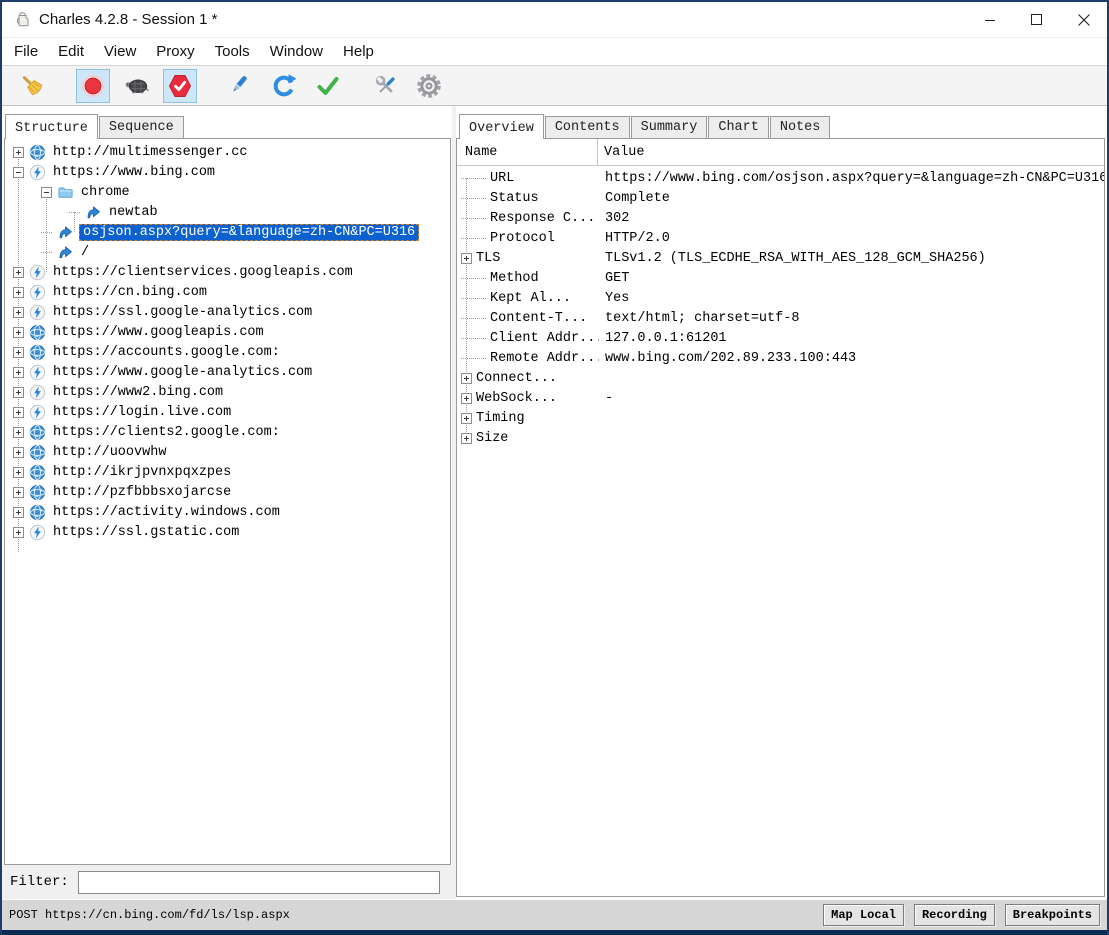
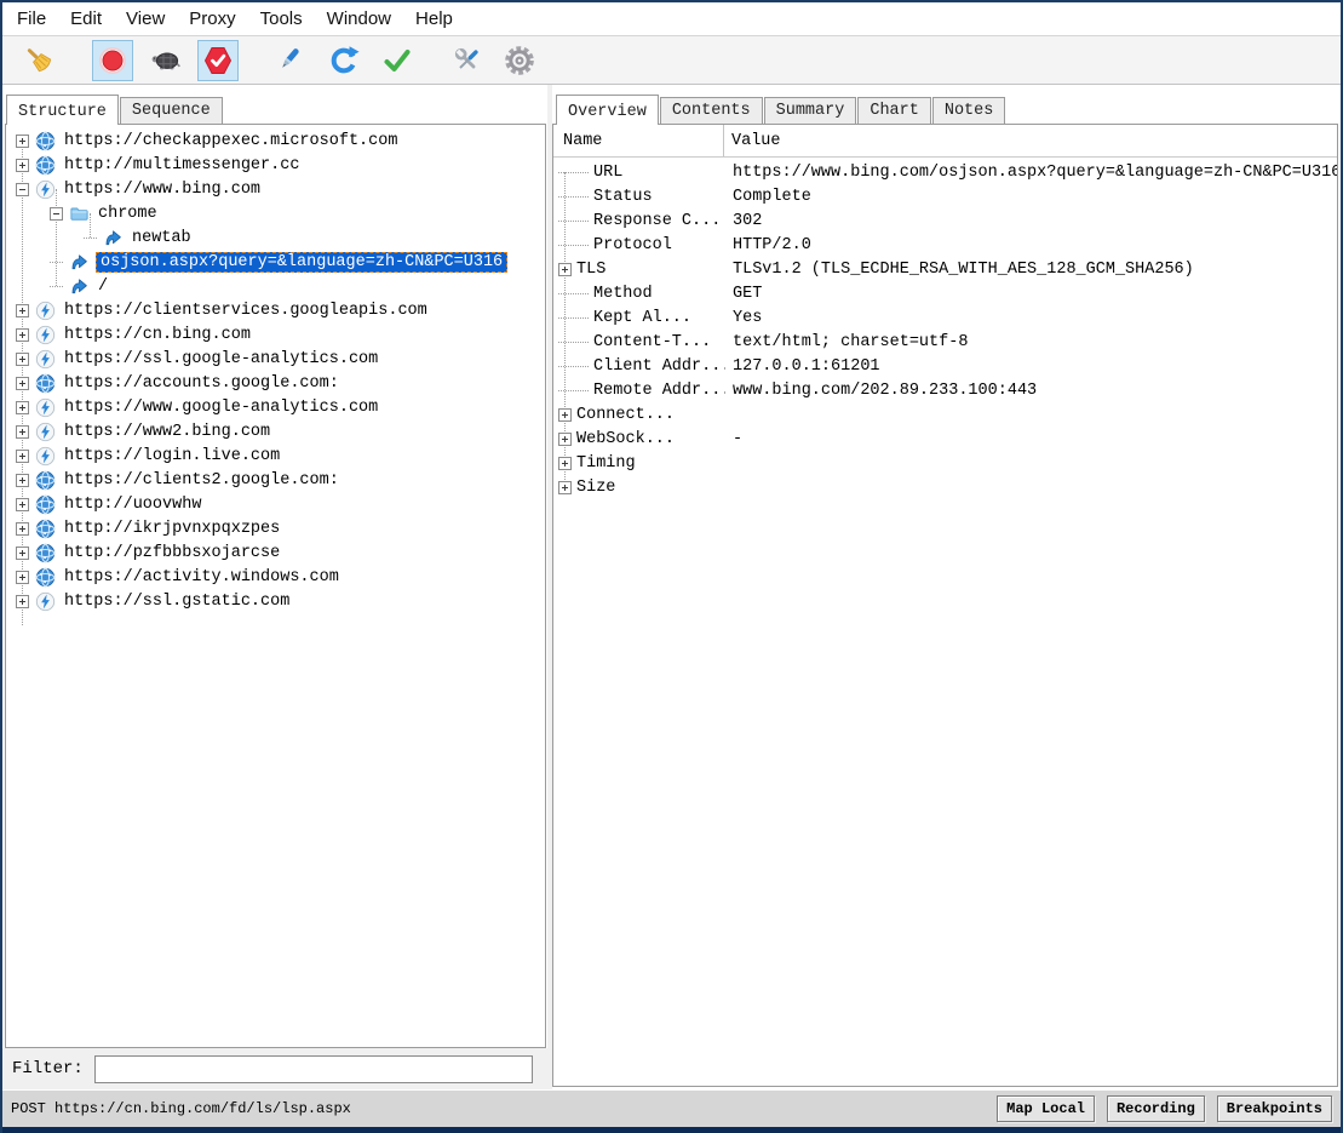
- Charles 4.2.8 - Session 1 *
  File
  Edit
  View
  Proxy
  Tools
  Window
  Help
  Structure
  Sequence
+ https://checkappexec.microsoft.com
  http://multimessenger.cc
  https://www.bing.com
  chrome
  newtab
  osjson.aspx?query=&language=zh-CN&PC=U316
  /
  https://clientservices.googleapis.com
  https://cn.bing.com
  https://ssl.google-analytics.com
- https://www.googleapis.com
  https://accounts.google.com:
  https://www.google-analytics.com
  https://www2.bing.com
  https://login.live.com
  https://clients2.google.com:
  http://uoovwhw
  http://ikrjpvnxpqxzpes
  http://pzfbbbsxojarcse
  https://activity.windows.com
  https://ssl.gstatic.com
  Filter:
  Overview
  Contents
  Summary
  Chart
  Notes
  Name
  Value
  URL
  https://www.bing.com/osjson.aspx?query=&language=zh-CN&PC=U316
  Status
  Complete
  Response C...
  302
  Protocol
  HTTP/2.0
  TLS
  TLSv1.2 (TLS_ECDHE_RSA_WITH_AES_128_GCM_SHA256)
  Method
  GET
  Kept Al...
  Yes
  Content-T...
  text/html; charset=utf-8
  Client Addr..
  127.0.0.1:61201
  Remote Addr..
  www.bing.com/202.89.233.100:443
  Connect...
  WebSock...
  -
  Timing
  Size
  POST https://cn.bing.com/fd/ls/lsp.aspx
  Map Local Recording Breakpoints
